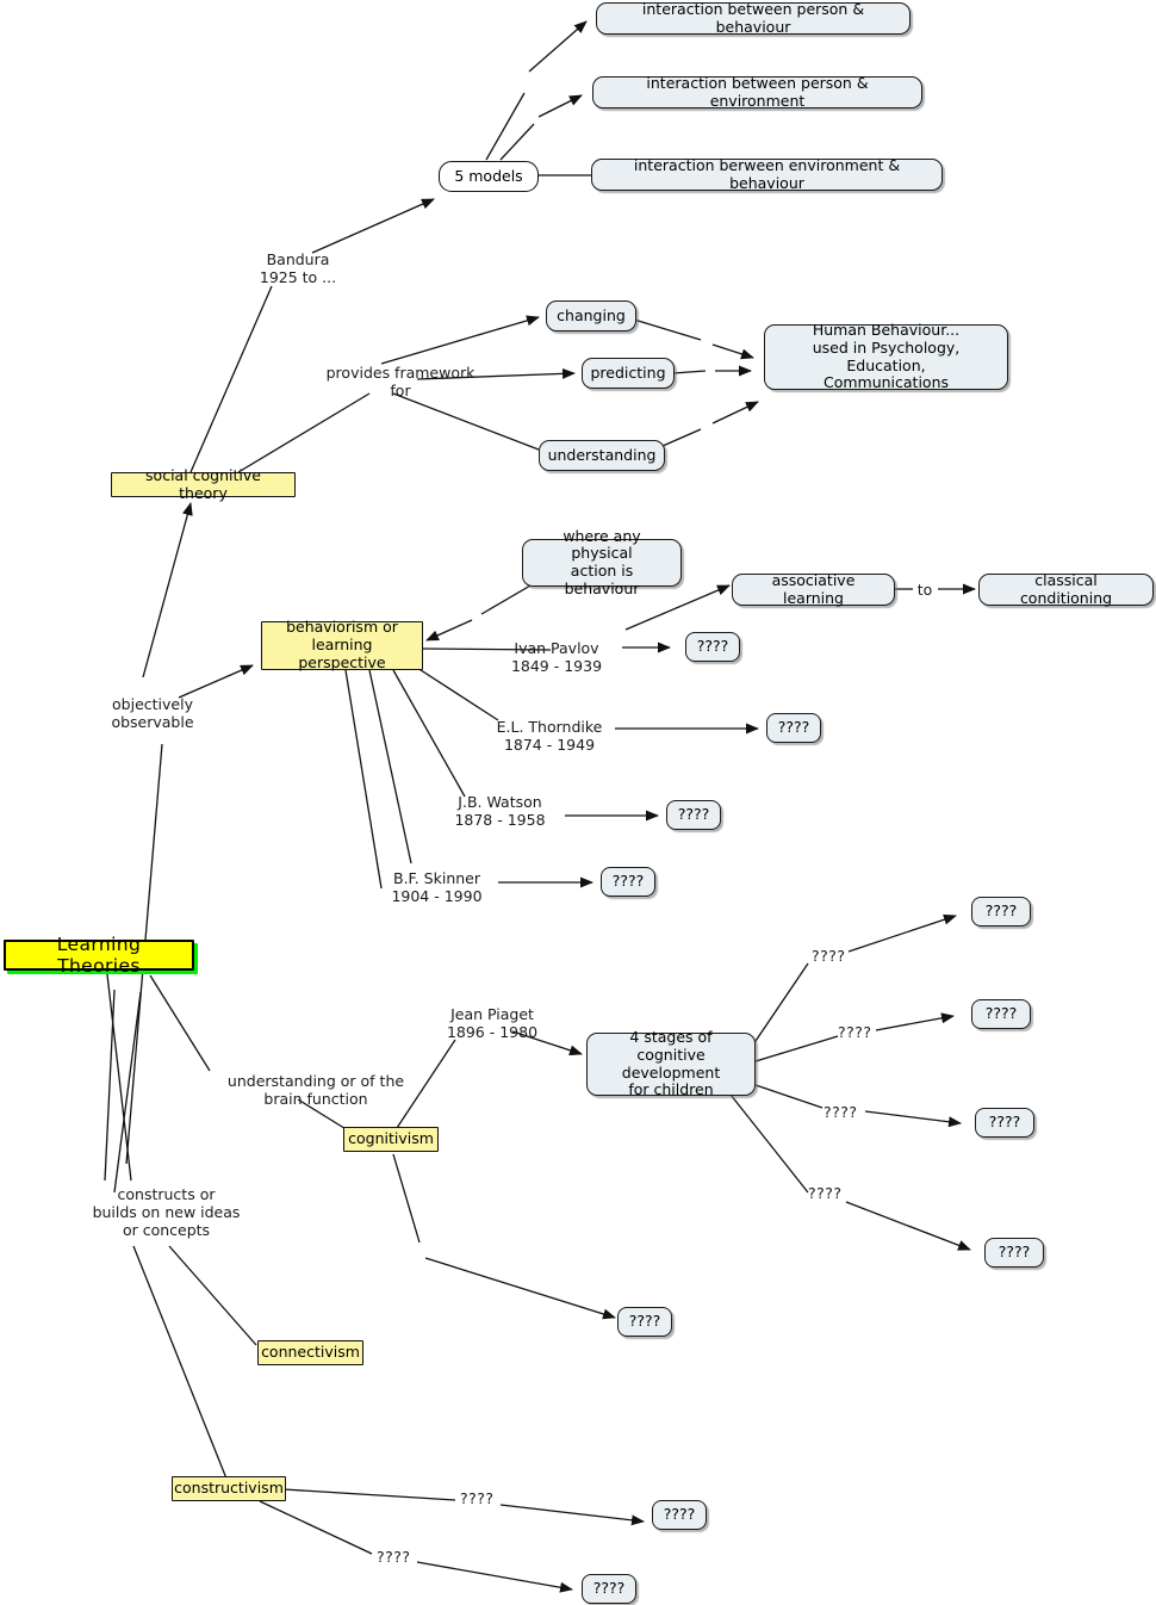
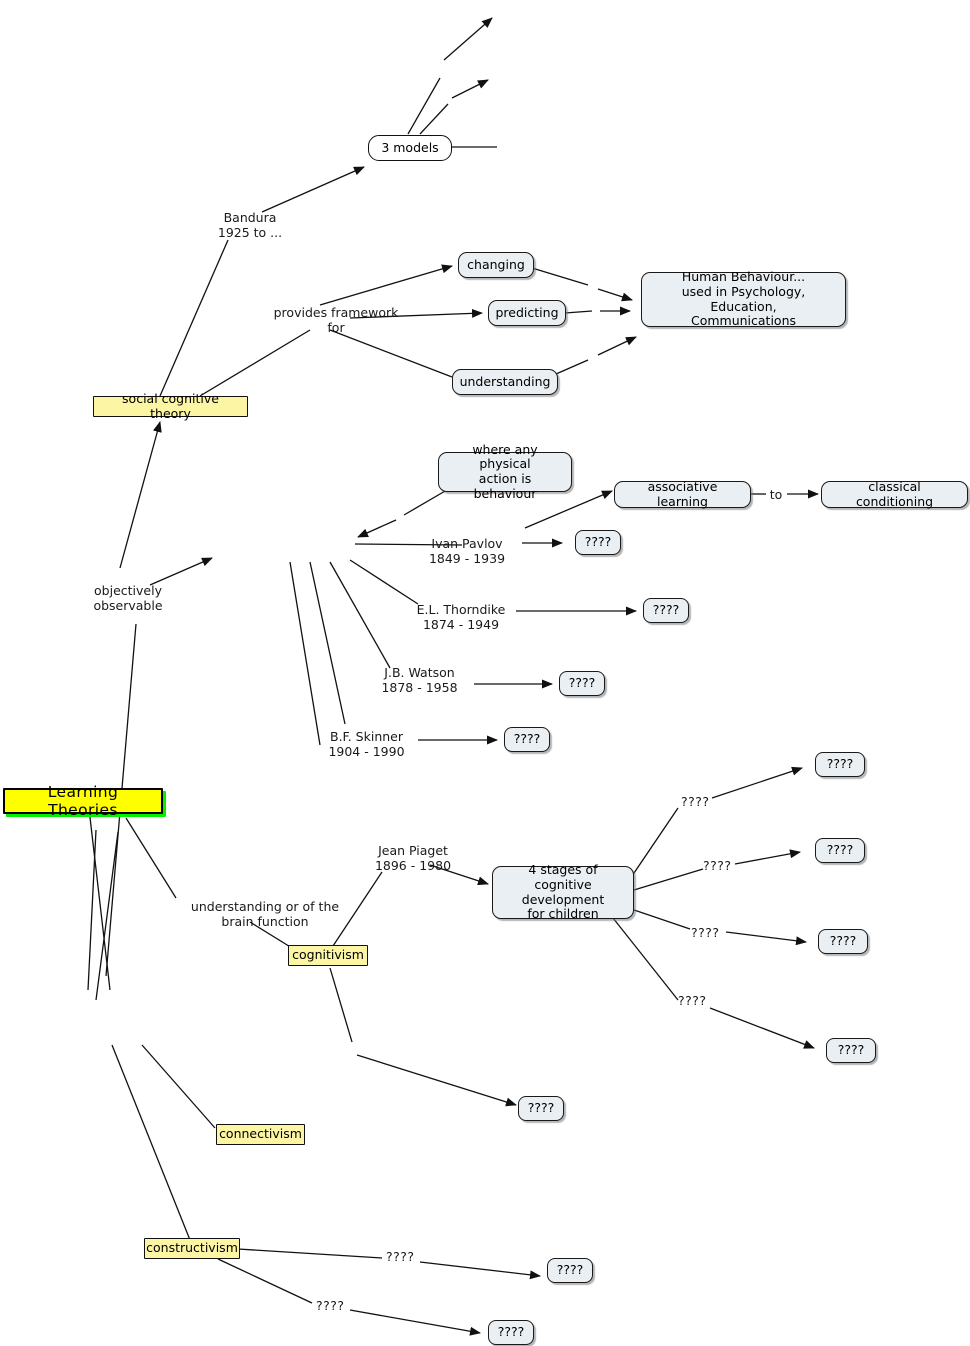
- interaction between person & behaviour
- interaction between person & environment
- interaction berween environment & behaviour
- 5 models
+ 3 models
  Bandura
  1925 to ...
  provides framework
  for
  changing
  predicting
  understanding
  Human Behaviour...
  used in Psychology, Education,
  Communications
  social cognitive theory
  where any physical
  action is behaviour
- behaviorism or
- learning perspective
  objectively
  observable
  associative learning
  to
  classical conditioning
  Ivan Pavlov
  1849 - 1939
  E.L. Thorndike
  1874 - 1949
  J.B. Watson
  1878 - 1958
  B.F. Skinner
  1904 - 1990
  ????
  ????
  ????
  ????
  Learning Theories
  Jean Piaget
  1896 - 1980
  understanding or of the
  brain function
  cognitivism
  4 stages of cognitive
  development
  for children
  ????
  ????
  ????
  ????
  ????
  ????
  ????
  ????
- constructs or
- builds on new ideas
- or concepts
  ????
  connectivism
  constructivism
  ????
  ????
  ????
  ????
